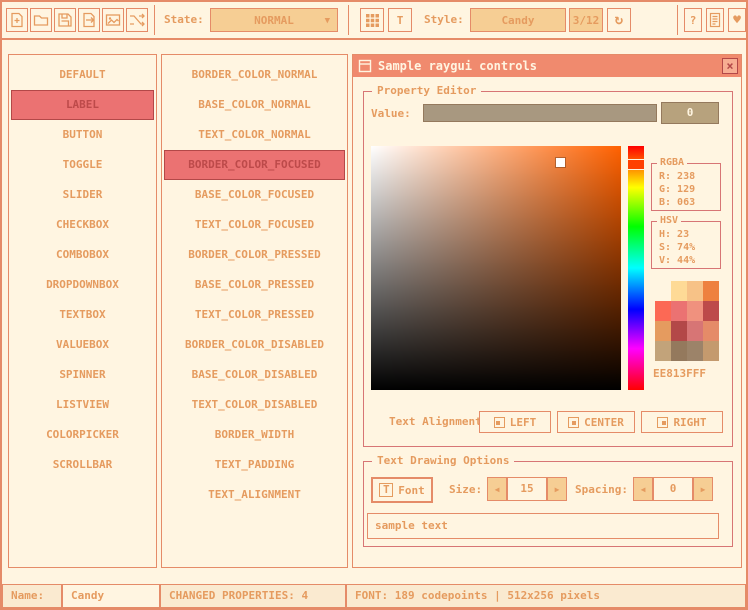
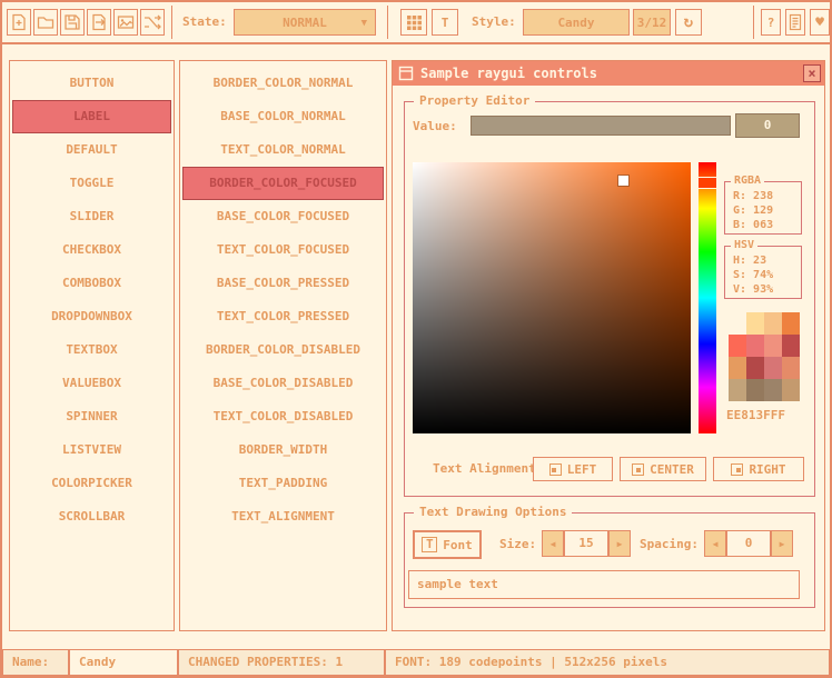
  State:
  NORMAL
  ▼
  T
  Style:
  Candy
  3/12
  ↻
  ?
  ♥
- DEFAULT
+ BUTTON
  LABEL
- BUTTON
+ DEFAULT
  TOGGLE
  SLIDER
  CHECKBOX
  COMBOBOX
  DROPDOWNBOX
  TEXTBOX
  VALUEBOX
  SPINNER
  LISTVIEW
  COLORPICKER
  SCROLLBAR
  BORDER_COLOR_NORMAL
  BASE_COLOR_NORMAL
  TEXT_COLOR_NORMAL
  BORDER_COLOR_FOCUSED
  BASE_COLOR_FOCUSED
  TEXT_COLOR_FOCUSED
- BORDER_COLOR_PRESSED
  BASE_COLOR_PRESSED
  TEXT_COLOR_PRESSED
  BORDER_COLOR_DISABLED
  BASE_COLOR_DISABLED
  TEXT_COLOR_DISABLED
  BORDER_WIDTH
  TEXT_PADDING
  TEXT_ALIGNMENT
  Sample raygui controls
  ×
  Property Editor
  Value:
  0
  RGBA
  R: 238
  G: 129
  B: 063
  HSV
  H: 23
  S: 74%
- V: 44%
+ V: 93%
  EE813FFF
  Text Alignmen
  LEFT
  CENTER
  RIGHT
  Text Drawing Options
  T
  Font
  Size:
  ◀
  15
  ▶
  Spacing:
  ◀
  0
  ▶
  sample text
  Name:
  Candy
- CHANGED PROPERTIES: 4
+ CHANGED PROPERTIES: 1
  FONT: 189 codepoints | 512x256 pixels
